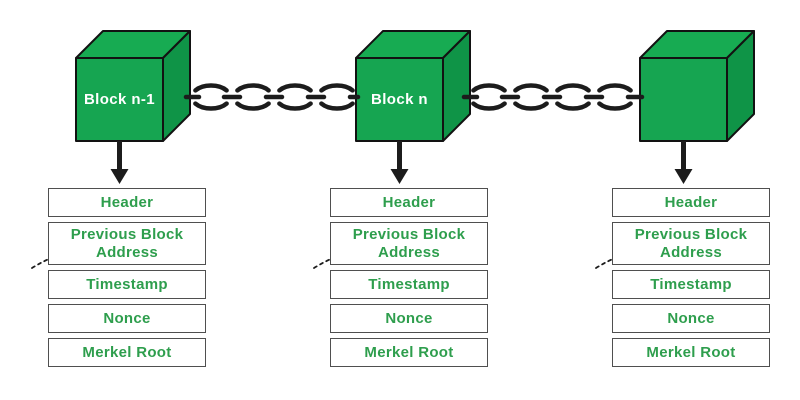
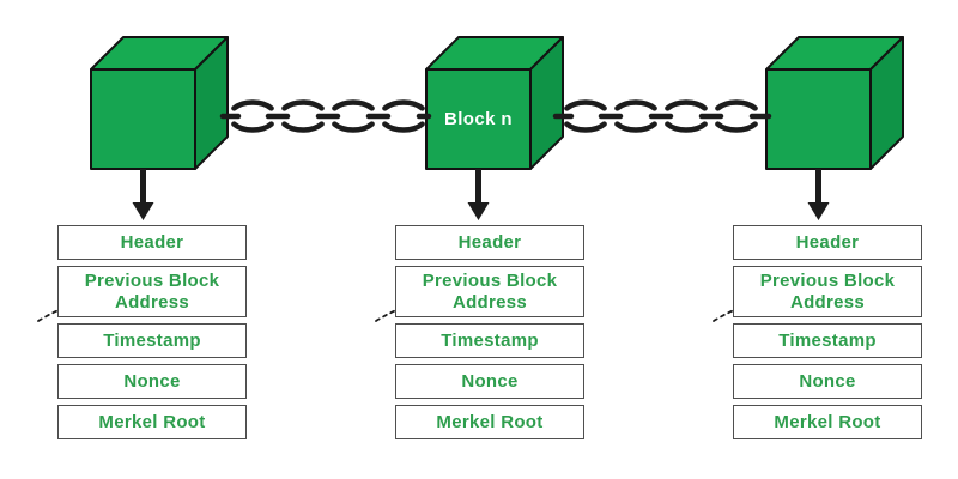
- Block n-1
  Block n
  Header
  Previous Block Address
  Timestamp
  Nonce
  Merkel Root
  Header
  Previous Block Address
  Timestamp
  Nonce
  Merkel Root
  Header
  Previous Block Address
  Timestamp
  Nonce
  Merkel Root
